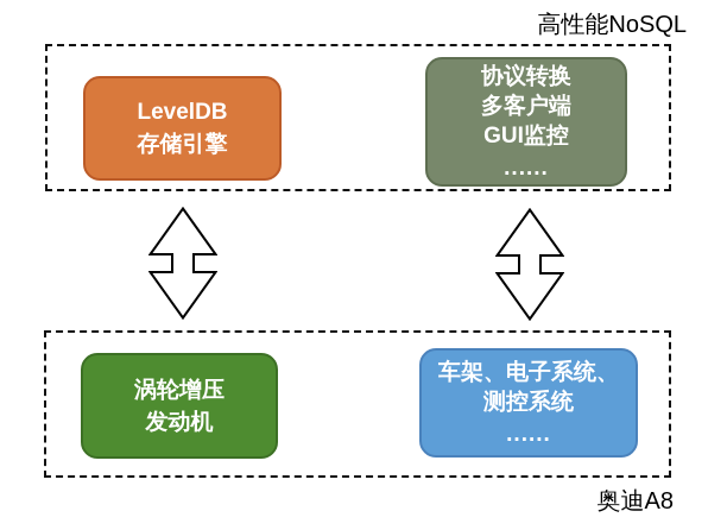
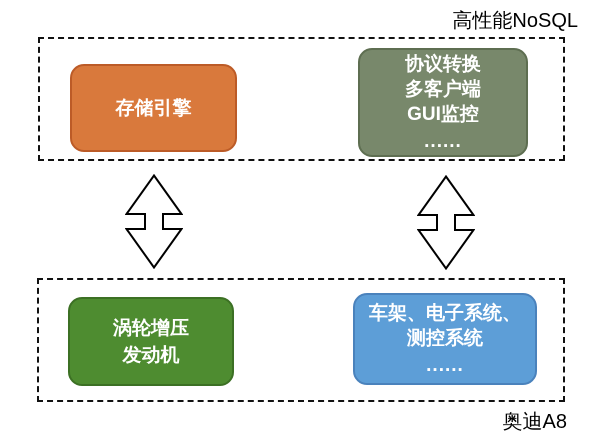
  高性能NoSQL
- LevelDB
  存储引擎
  协议转换
  多客户端
  GUI监控
  ......
  涡轮增压
  发动机
  车架、电子系统、
  测控系统
  ......
  奥迪A8
